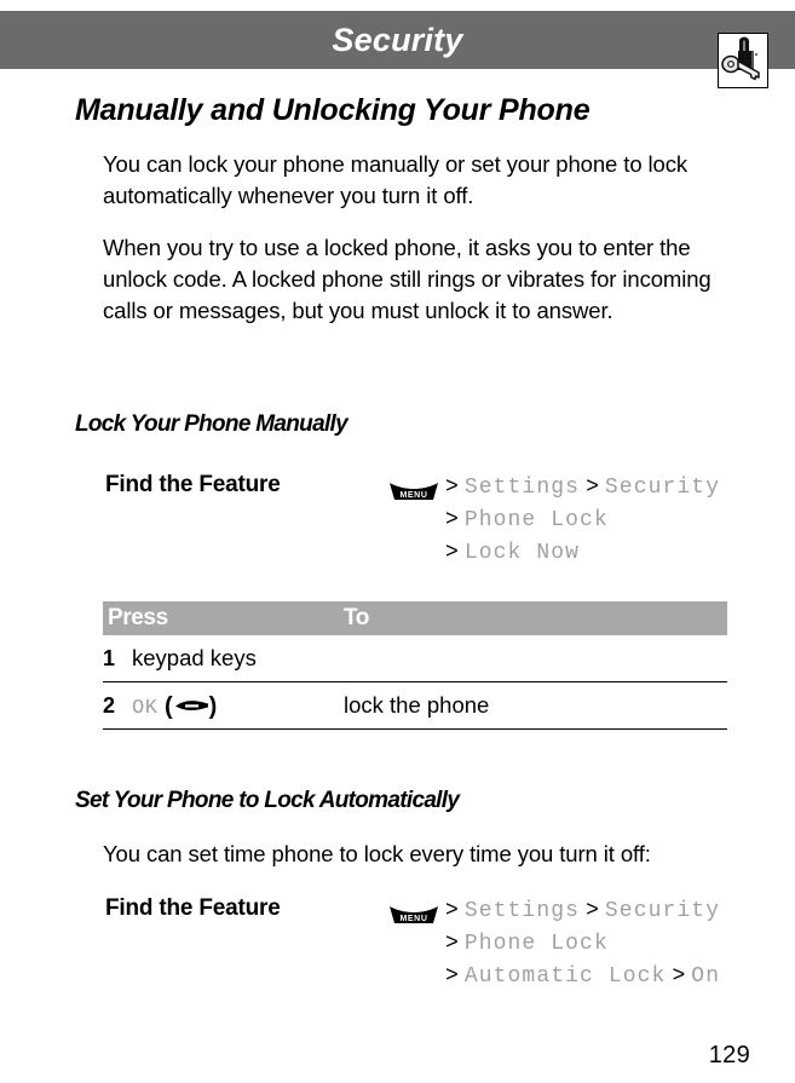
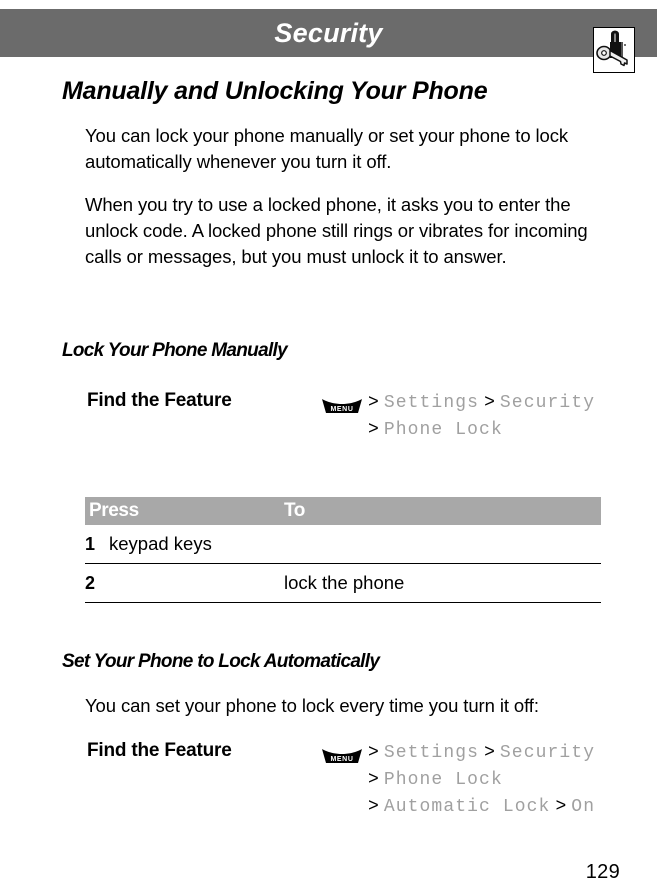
  Security
  Manually and Unlocking Your Phone
  You can lock your phone manually or set your phone to lock automatically whenever you turn it off.
  When you try to use a locked phone, it asks you to enter the unlock code. A locked phone still rings or vibrates for incoming calls or messages, but you must unlock it to answer.
  Lock Your Phone Manually
  Find the Feature
  > Settings > Security
  > Phone Lock
- > Lock Now
  Press
  To
  1
  keypad keys
  2
- OK ( )
  lock the phone
  Set Your Phone to Lock Automatically
- You can set time phone to lock every time you turn it off:
+ You can set your phone to lock every time you turn it off:
  Find the Feature
  > Settings > Security
  > Phone Lock
  > Automatic Lock > On
  129
